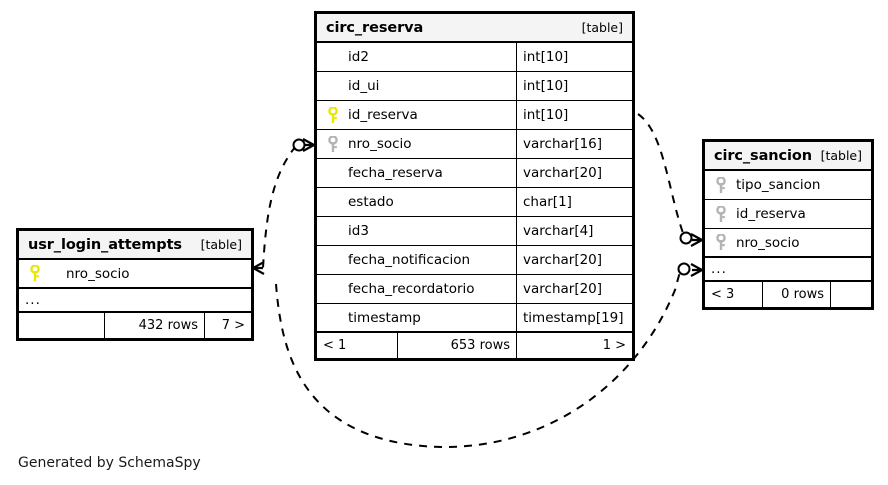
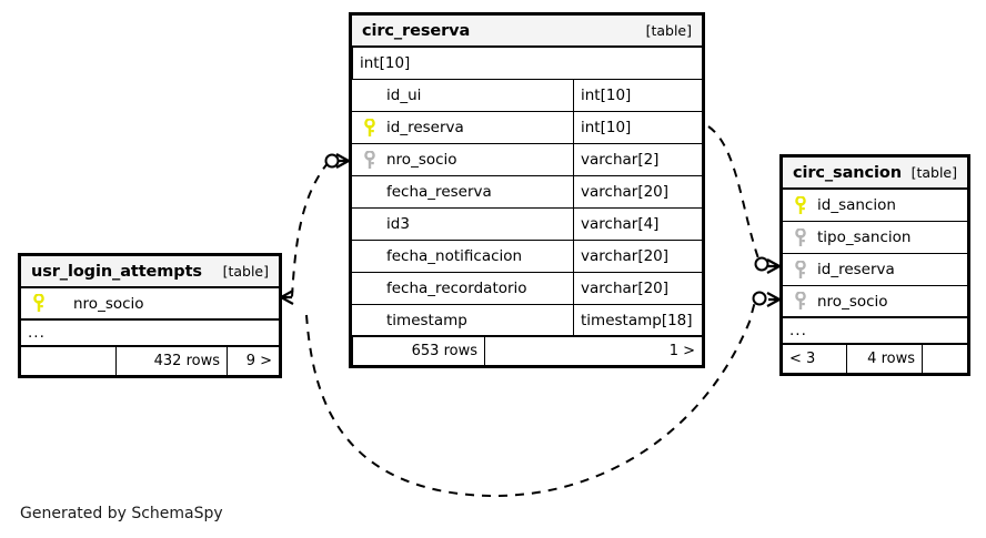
  circ_reserva
  [table]
- id2
  int[10]
  id_ui
  int[10]
  id_reserva
  int[10]
  nro_socio
- varchar[16]
+ varchar[2]
  fecha_reserva
  varchar[20]
- estado
- char[1]
  id3
  varchar[4]
  fecha_notificacion
  varchar[20]
  fecha_recordatorio
  varchar[20]
  timestamp
- timestamp[19]
+ timestamp[18]
- < 1
  653 rows
  1 >
  usr_login_attempts
  [table]
  nro_socio
  ...
  432 rows
- 7 >
+ 9 >
  circ_sancion
  [table]
+ id_sancion
  tipo_sancion
  id_reserva
  nro_socio
  ...
  < 3
- 0 rows
+ 4 rows
  Generated by SchemaSpy
